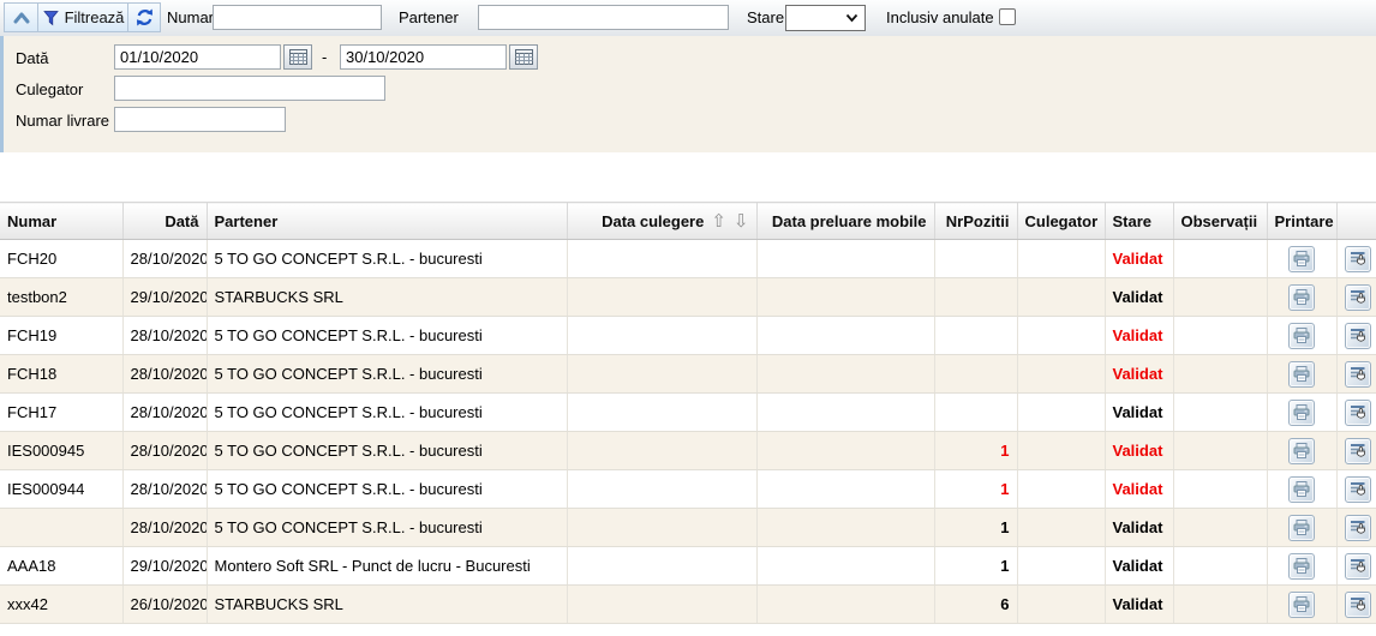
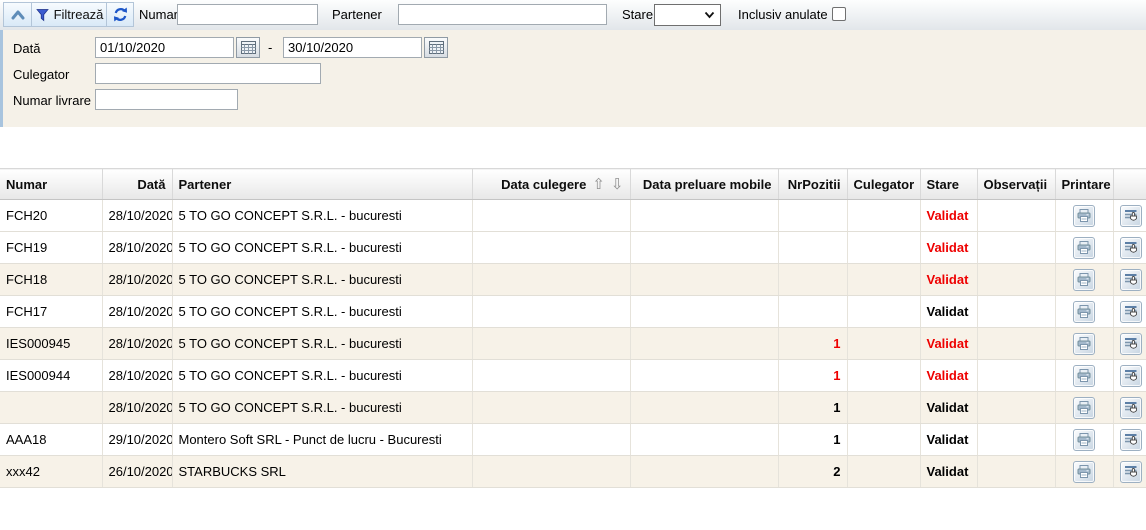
  Filtrează
  Numar
  Partener
  Stare
  Inclusiv anulate
  Dată
  01/10/2020
  -
  30/10/2020
  Culegator
  Numar livrare
  Numar	Dată	Partener	Data culegere ⇧ ⇩	Data preluare mobile	NrPozitii	Culegator	Stare	Observații	Printare
  FCH20	28/10/2020	5 TO GO CONCEPT S.R.L. - bucuresti					Validat
- testbon2	29/10/2020	STARBUCKS SRL					Validat
  FCH19	28/10/2020	5 TO GO CONCEPT S.R.L. - bucuresti					Validat
  FCH18	28/10/2020	5 TO GO CONCEPT S.R.L. - bucuresti					Validat
  FCH17	28/10/2020	5 TO GO CONCEPT S.R.L. - bucuresti					Validat
  IES000945	28/10/2020	5 TO GO CONCEPT S.R.L. - bucuresti			1		Validat
  IES000944	28/10/2020	5 TO GO CONCEPT S.R.L. - bucuresti			1		Validat
  	28/10/2020	5 TO GO CONCEPT S.R.L. - bucuresti			1		Validat
  AAA18	29/10/2020	Montero Soft SRL - Punct de lucru - Bucuresti			1		Validat
- xxx42	26/10/2020	STARBUCKS SRL			6		Validat
+ xxx42	26/10/2020	STARBUCKS SRL			2		Validat
